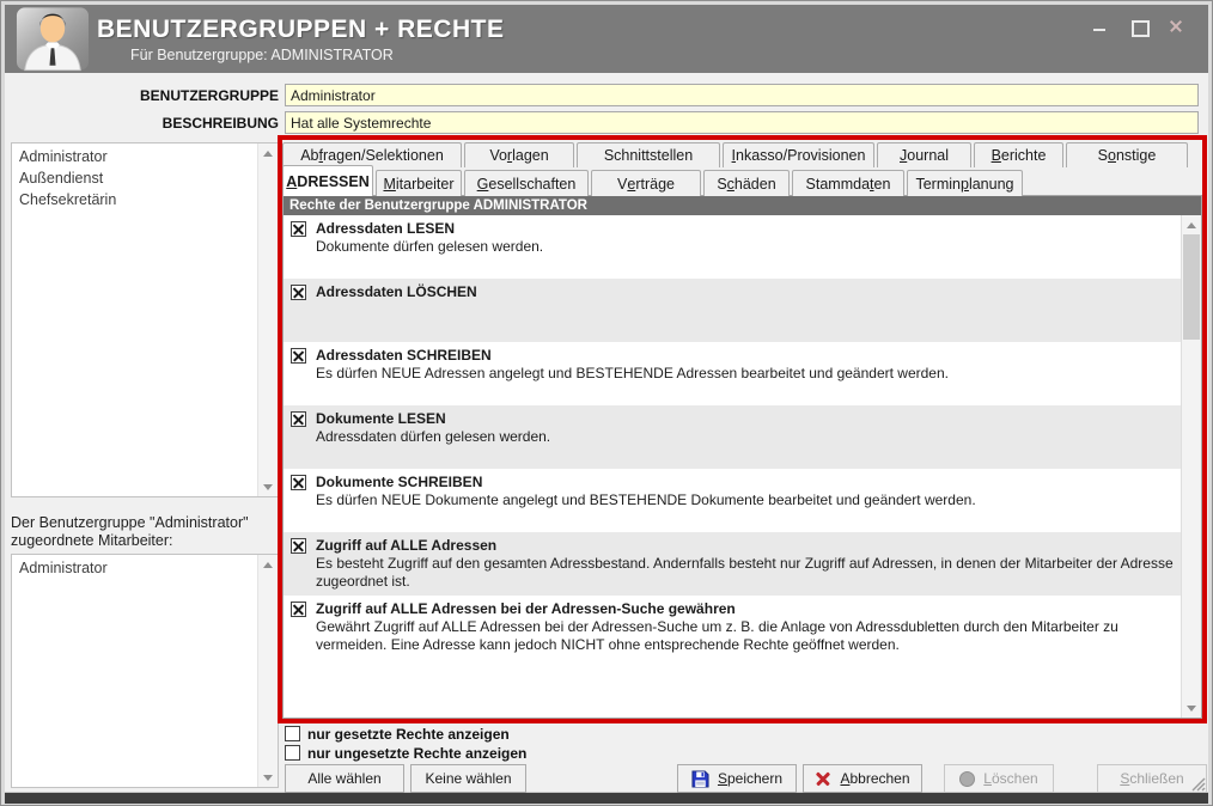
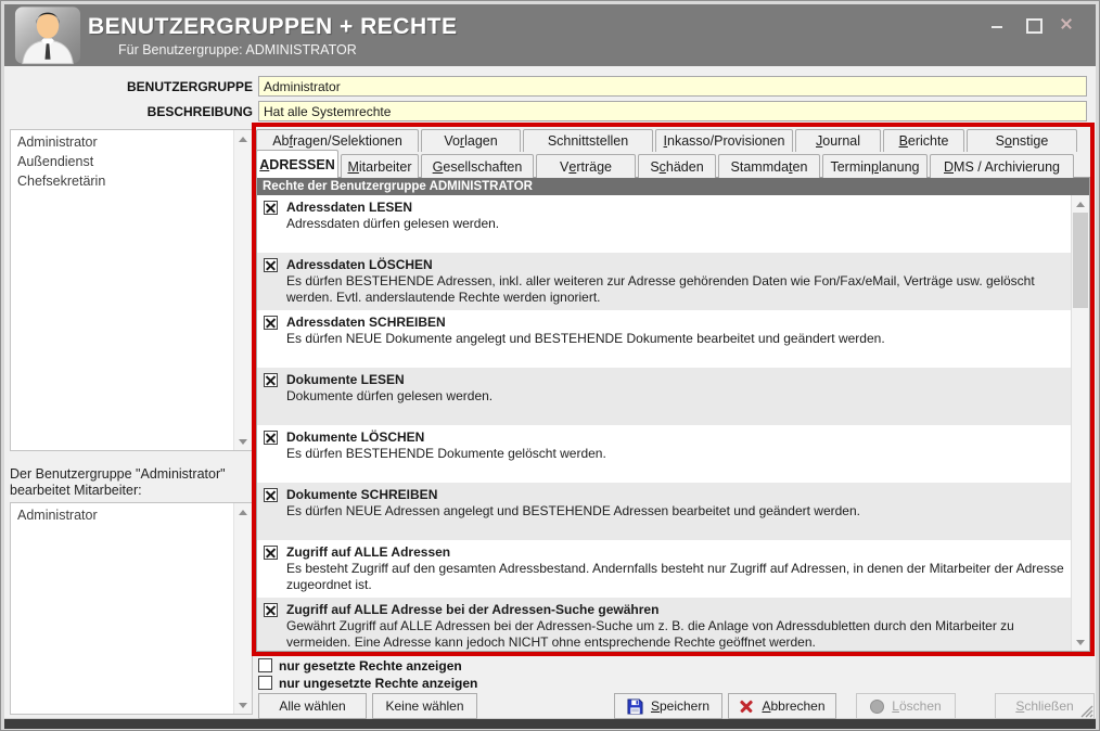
  BENUTZERGRUPPEN + RECHTE
  Für Benutzergruppe: ADMINISTRATOR
  BENUTZERGRUPPE
  Administrator
  BESCHREIBUNG
  Hat alle Systemrechte
  Administrator
  Außendienst
  Chefsekretärin
- Der Benutzergruppe "Administrator" zugeordnete Mitarbeiter:
+ Der Benutzergruppe "Administrator" bearbeitet Mitarbeiter:
  Administrator
  Ab
  f
  ragen/Selektionen
  Vo
  r
  lagen
  Schnittstellen
  I
  nkasso/Provisionen
  J
  ournal
  B
  erichte
  S
  o
  nstige
  A
  DRESSEN
  M
  itarbeiter
  G
  esellschaften
  V
  e
  rträge
  S
  c
  häden
  Stammda
  t
  en
  Termin
  p
  lanung
+ D
+ MS / Archivierung
  Rechte der Benutzergruppe ADMINISTRATOR
  Adressdaten LESEN
- Dokumente dürfen gelesen werden.
+ Adressdaten dürfen gelesen werden.
  Adressdaten LÖSCHEN
+ Es dürfen BESTEHENDE Adressen, inkl. aller weiteren zur Adresse gehörenden Daten wie Fon/Fax/eMail, Verträge usw. gelöscht werden. Evtl. anderslautende Rechte werden ignoriert.
  Adressdaten SCHREIBEN
- Es dürfen NEUE Adressen angelegt und BESTEHENDE Adressen bearbeitet und geändert werden.
+ Es dürfen NEUE Dokumente angelegt und BESTEHENDE Dokumente bearbeitet und geändert werden.
  Dokumente LESEN
- Adressdaten dürfen gelesen werden.
+ Dokumente dürfen gelesen werden.
+ Dokumente LÖSCHEN
+ Es dürfen BESTEHENDE Dokumente gelöscht werden.
  Dokumente SCHREIBEN
- Es dürfen NEUE Dokumente angelegt und BESTEHENDE Dokumente bearbeitet und geändert werden.
+ Es dürfen NEUE Adressen angelegt und BESTEHENDE Adressen bearbeitet und geändert werden.
  Zugriff auf ALLE Adressen
  Es besteht Zugriff auf den gesamten Adressbestand. Andernfalls besteht nur Zugriff auf Adressen, in denen der Mitarbeiter der Adresse zugeordnet ist.
- Zugriff auf ALLE Adressen bei der Adressen-Suche gewähren
+ Zugriff auf ALLE Adresse bei der Adressen-Suche gewähren
  Gewährt Zugriff auf ALLE Adressen bei der Adressen-Suche um z. B. die Anlage von Adressdubletten durch den Mitarbeiter zu vermeiden. Eine Adresse kann jedoch NICHT ohne entsprechende Rechte geöffnet werden.
  nur gesetzte Rechte anzeigen
  nur ungesetzte Rechte anzeigen
  Alle wählen
  Keine wählen
  Speichern
  Abbrechen
  Löschen
  Schließen
